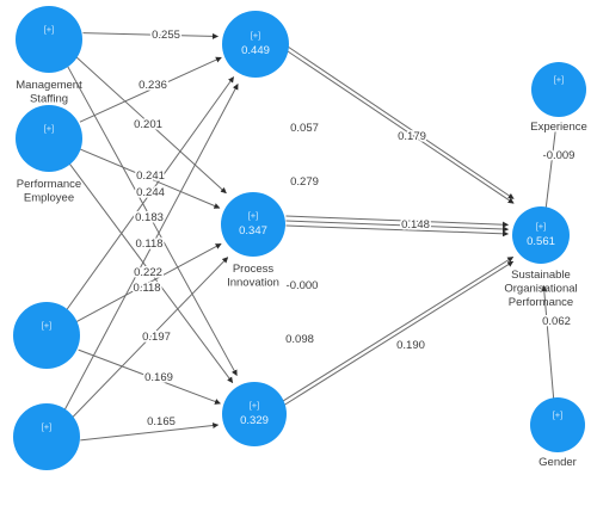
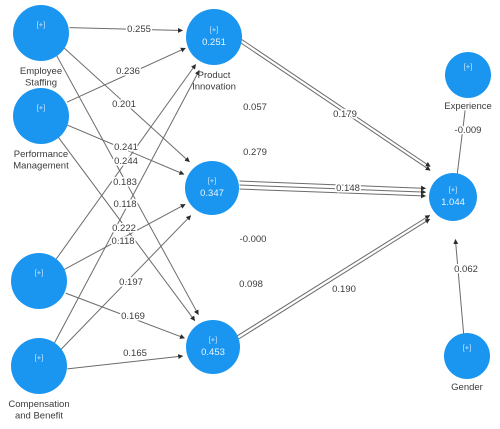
  [+]
- Management Staffing
+ Employee Staffing
  [+]
- Performance Employee
+ Performance Management
  [+]
  [+]
+ Compensation and Benefit
  [+]
- 0.449
+ 0.251
+ Product Innovation
  [+]
  0.347
- Process Innovation
  [+]
- 0.329
+ 0.453
  [+]
  Experience
  [+]
  Gender
  [+]
- 0.561
+ 1.044
- Sustainable Organisational Performance
  0.255
  0.236
  0.201
  0.241
  0.244
  0.183
  0.118
  0.222
  0.118
  0.197
  0.169
  0.165
  0.179
  0.057
  0.279
  0.148
  -0.000
  0.098
  0.190
  -0.009
  0.062
